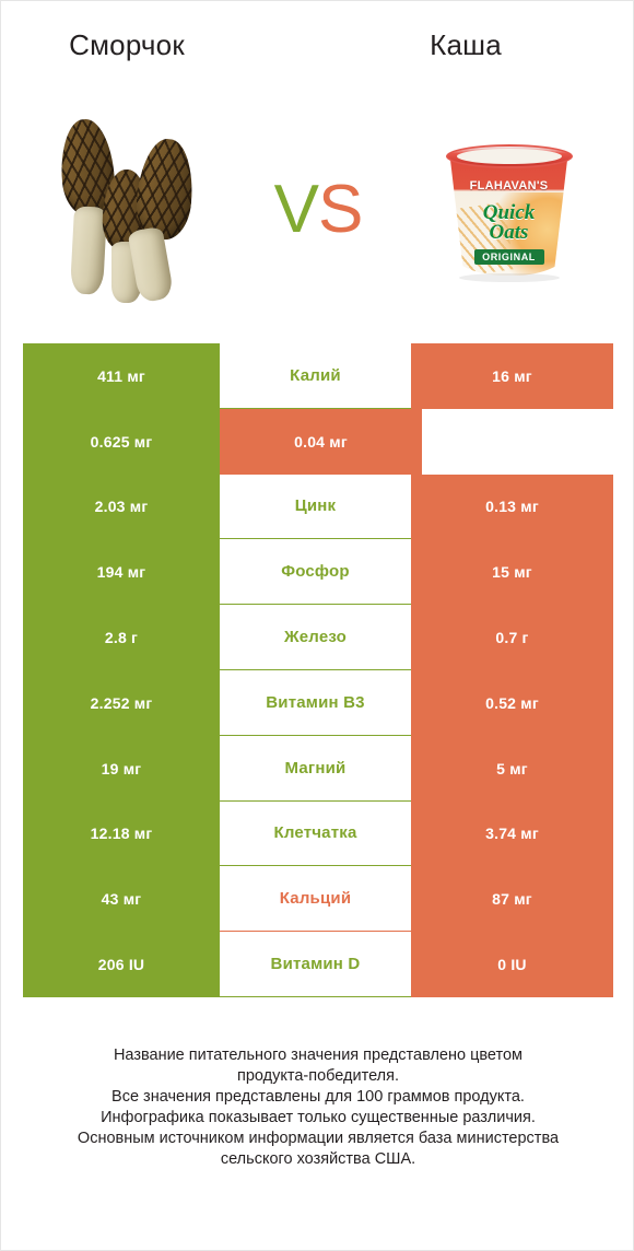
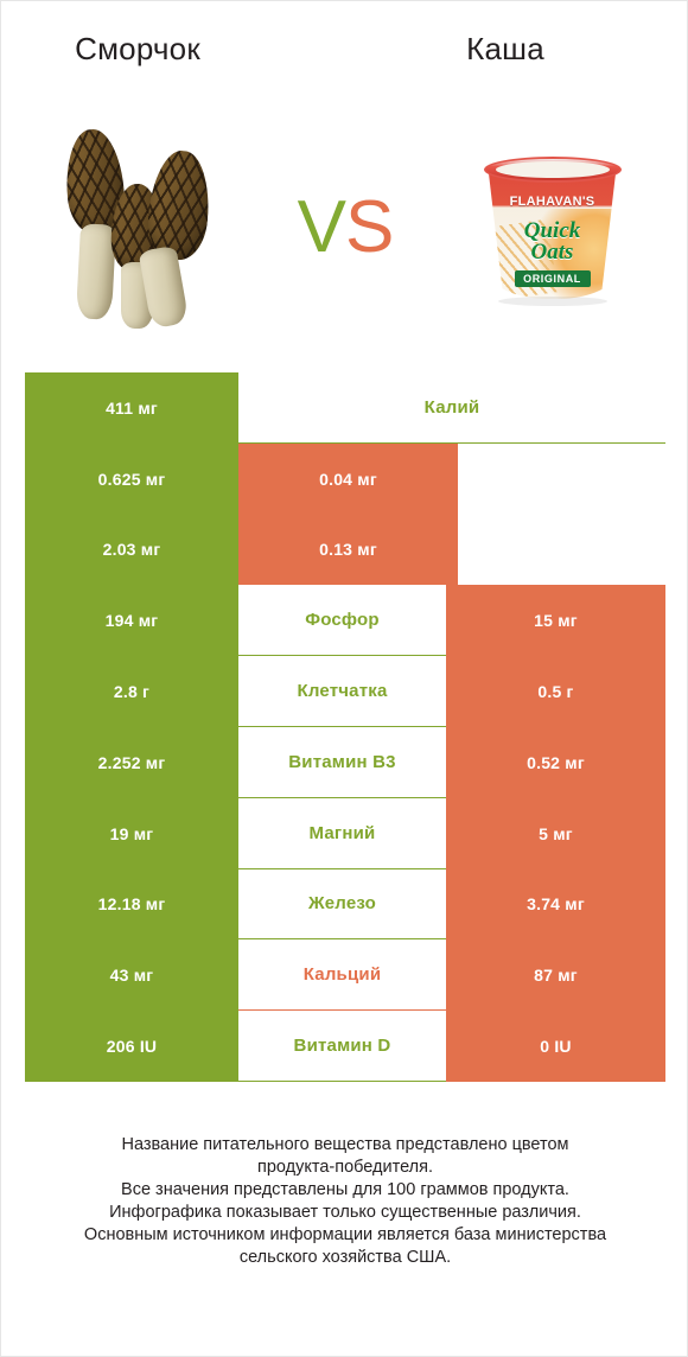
  Сморчок
  Каша
  VS
  FLAHAVAN'S
  Quick
  Oats
  ORIGINAL
  411 мг
  Калий
- 16 мг
  0.625 мг
  0.04 мг
  2.03 мг
- Цинк
  0.13 мг
  194 мг
  Фосфор
  15 мг
  2.8 г
- Железо
+ Клетчатка
- 0.7 г
+ 0.5 г
  2.252 мг
  Витамин B3
  0.52 мг
  19 мг
  Магний
  5 мг
  12.18 мг
- Клетчатка
+ Железо
  3.74 мг
  43 мг
  Кальций
  87 мг
  206 IU
  Витамин D
  0 IU
- Название питательного значения представлено цветом
+ Название питательного вещества представлено цветом
  продукта-победителя.
  Все значения представлены для 100 граммов продукта.
  Инфографика показывает только существенные различия.
  Основным источником информации является база министерства
  сельского хозяйства США.
